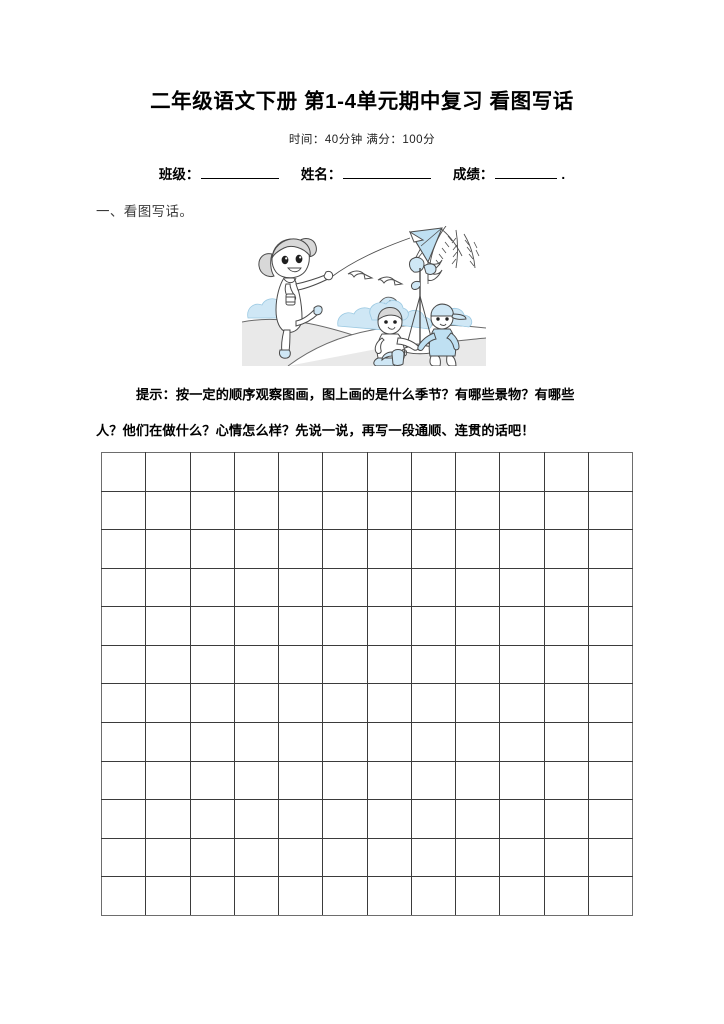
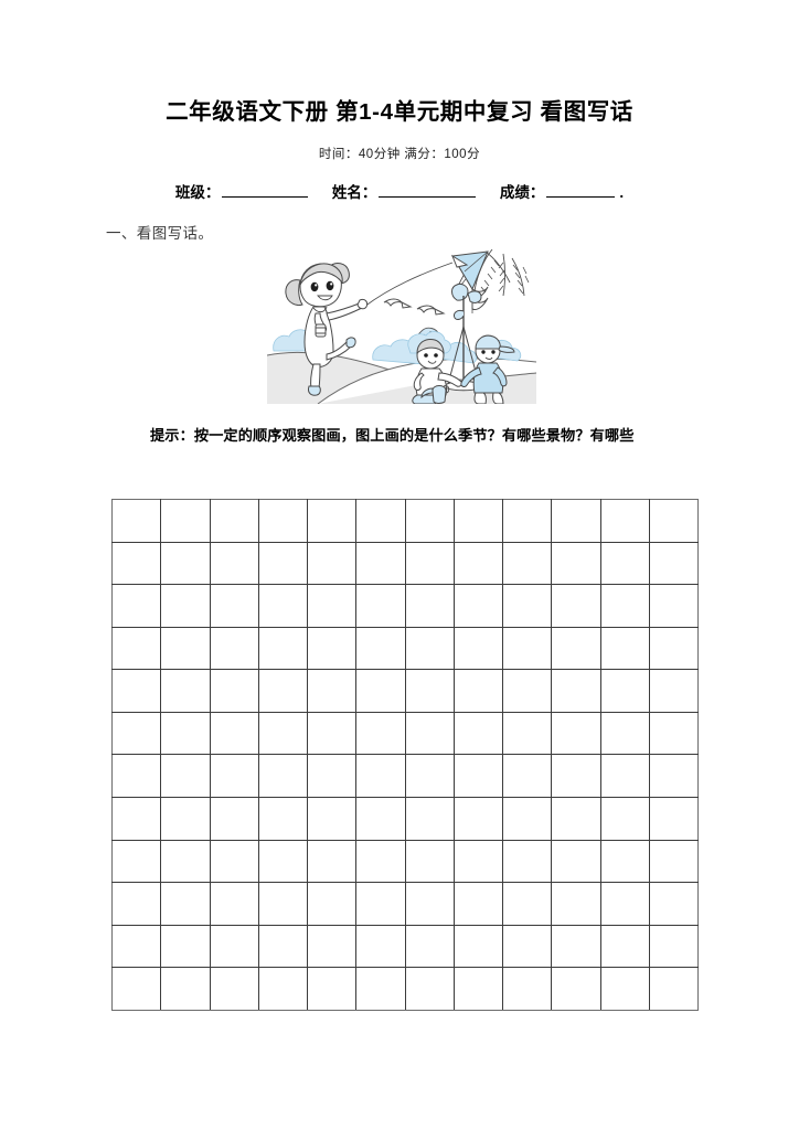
  二年级语文下册 第1-4单元期中复习 看图写话
  时间：40分钟 满分：100分
  班级： 姓名： 成绩： .
  一、看图写话。
  提示：按一定的顺序观察图画，图上画的是什么季节？有哪些景物？有哪些
- 人？他们在做什么？心情怎么样？先说一说，再写一段通顺、连贯的话吧！
